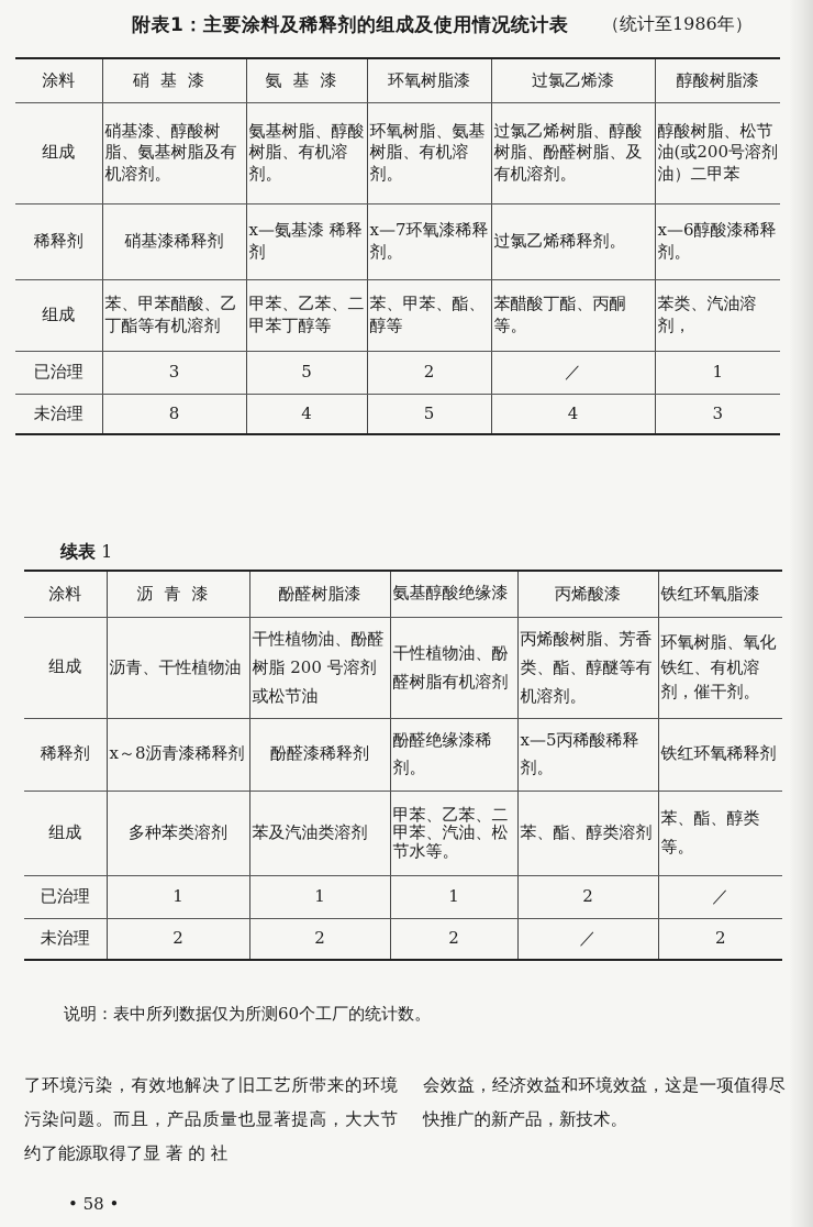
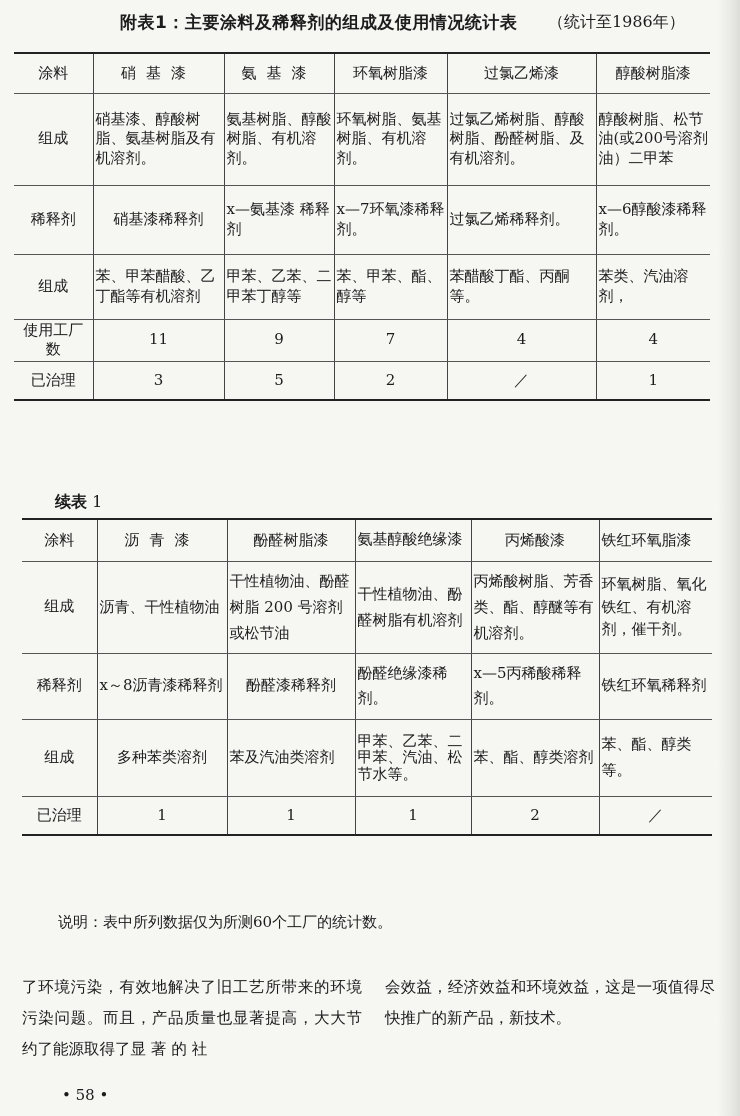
  附表1：主要涂料及稀释剂的组成及使用情况统计表
  （统计至1986年）
  涂料	硝基漆	氨基漆	环氧树脂漆	过氯乙烯漆	醇酸树脂漆
  组成	硝基漆、醇酸树脂、氨基树脂及有机溶剂。	氨基树脂、醇酸树脂、有机溶剂。	环氧树脂、氨基树脂、有机溶剂。	过氯乙烯树脂、醇酸树脂、酚醛树脂、及有机溶剂。	醇酸树脂、松节油(或200号溶剂油）二甲苯
  稀释剂	硝基漆稀释剂	x—氨基漆 稀释剂	x—7环氧漆稀释剂。	过氯乙烯稀释剂。	x—6醇酸漆稀释剂。
  组成	苯、甲苯醋酸、乙丁酯等有机溶剂	甲苯、乙苯、二甲苯丁醇等	苯、甲苯、酯、醇等	苯醋酸丁酯、丙酮等。	苯类、汽油溶剂，
+ 使用工厂数	11	9	7	4	4
  已治理	3	5	2	／	1
- 未治理	8	4	5	4	3
  续表 1
  涂料	沥青漆	酚醛树脂漆	氨基醇酸绝缘漆	丙烯酸漆	铁红环氧脂漆
  组成	沥青、干性植物油	干性植物油、酚醛树脂 200 号溶剂或松节油	干性植物油、酚醛树脂有机溶剂	丙烯酸树脂、芳香类、酯、醇醚等有机溶剂。	环氧树脂、氧化铁红、有机溶剂，催干剂。
  稀释剂	x～8沥青漆稀释剂	酚醛漆稀释剂	酚醛绝缘漆稀剂。	x—5丙稀酸稀释剂。	铁红环氧稀释剂
  组成	多种苯类溶剂	苯及汽油类溶剂	甲苯、乙苯、二甲苯、汽油、松节水等。	苯、酯、醇类溶剂	苯、酯、醇类等。
  已治理	1	1	1	2	／
- 未治理	2	2	2	／	2
  说明：表中所列数据仅为所测60个工厂的统计数。
  了环境污染，有效地解决了旧工艺所带来的环境污染问题。而且，产品质量也显著提高，大大节约了能源取得了显 著 的 社
  会效益，经济效益和环境效益，这是一项值得尽快推广的新产品，新技术。
  • 58 •
